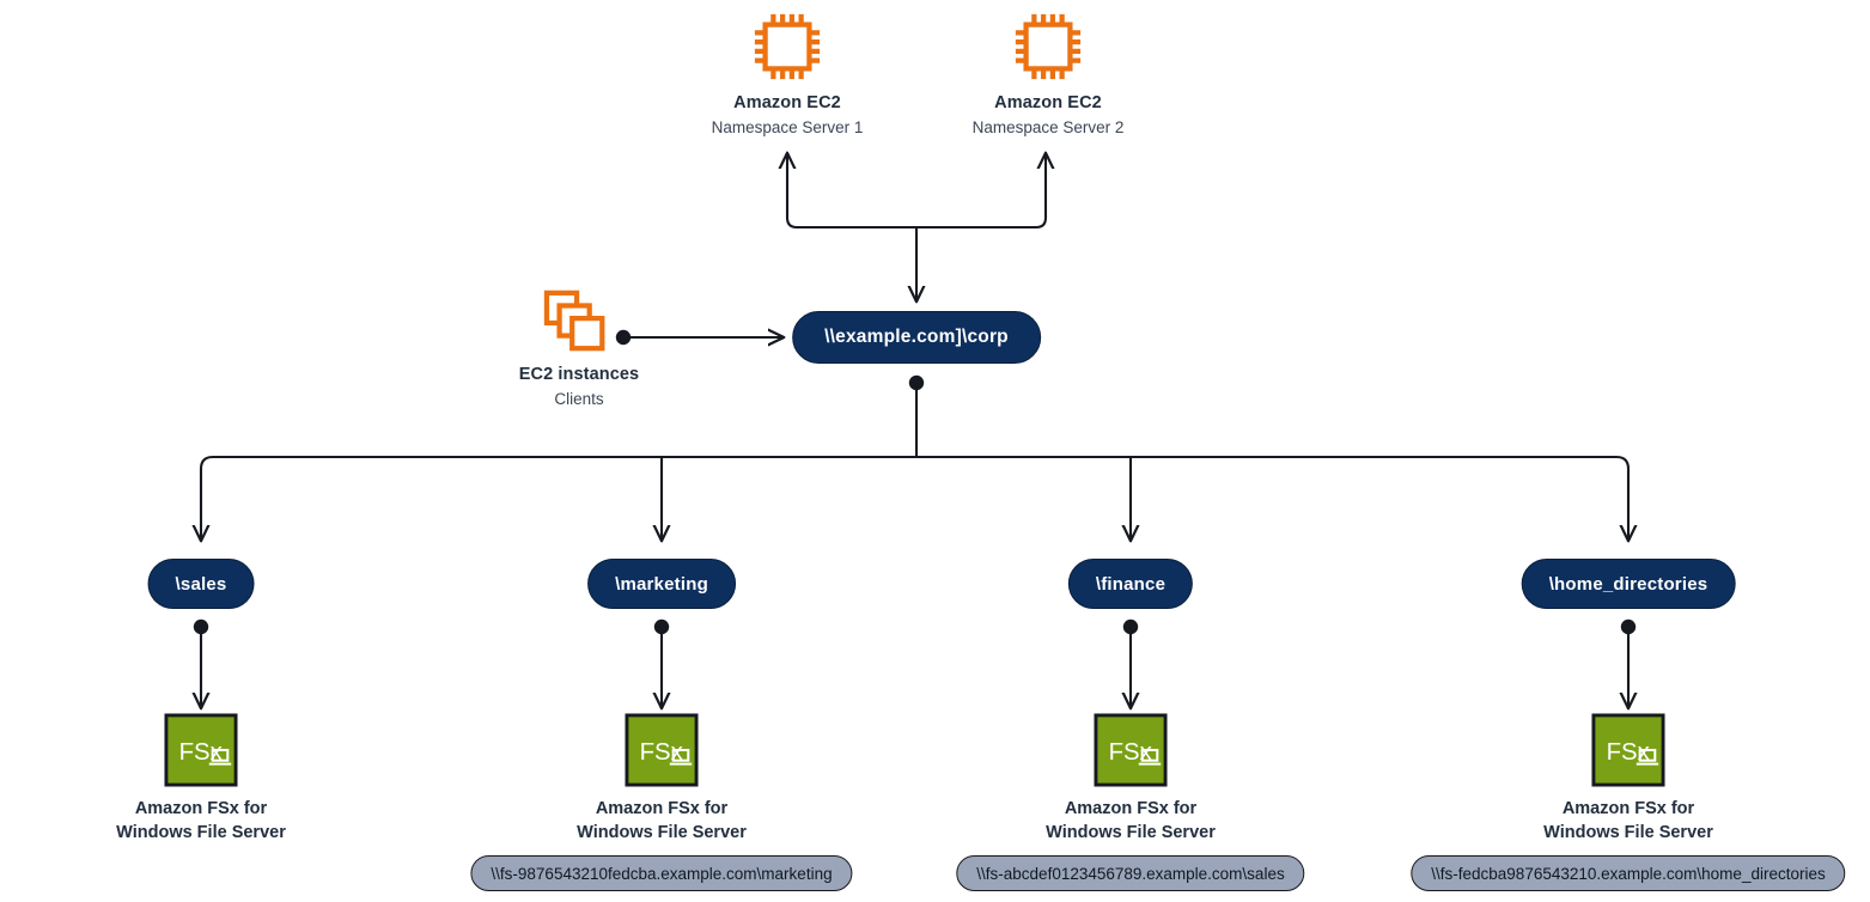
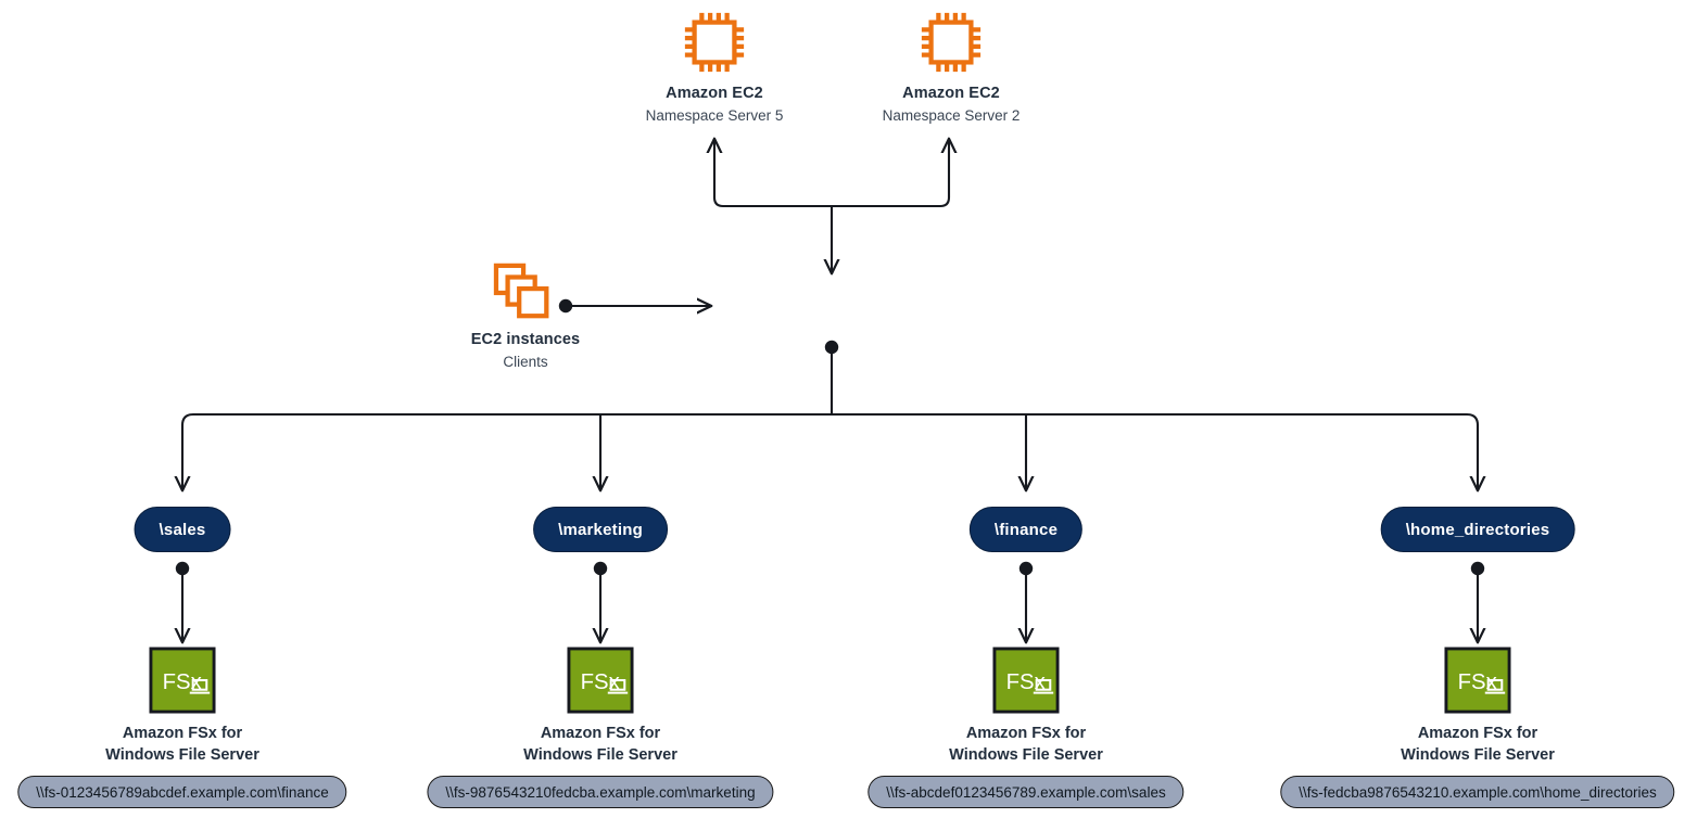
  Amazon EC2
- Namespace Server 1
+ Namespace Server 5
  Amazon EC2
  Namespace Server 2
  EC2 instances
  Clients
- \\example.com]\corp
  \sales
  FSx
  Amazon FSx for
  Windows File Server
+ \\fs-0123456789abcdef.example.com\finance
  \marketing
  FSx
  Amazon FSx for
  Windows File Server
  \\fs-9876543210fedcba.example.com\marketing
  \finance
  FSx
  Amazon FSx for
  Windows File Server
  \\fs-abcdef0123456789.example.com\sales
  \home_directories
  FSx
  Amazon FSx for
  Windows File Server
  \\fs-fedcba9876543210.example.com\home_directories
